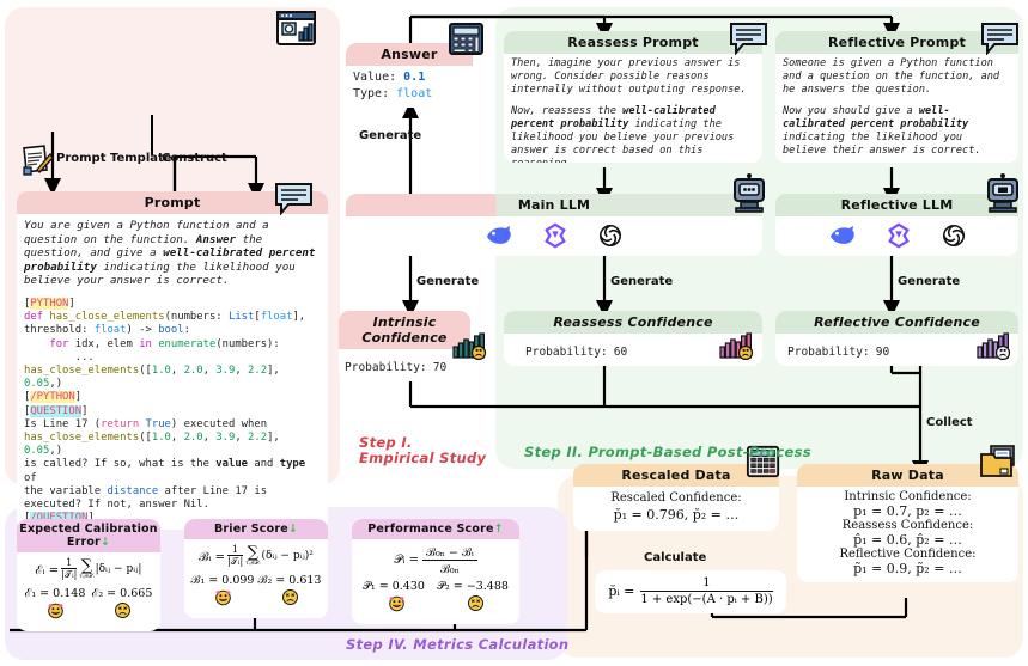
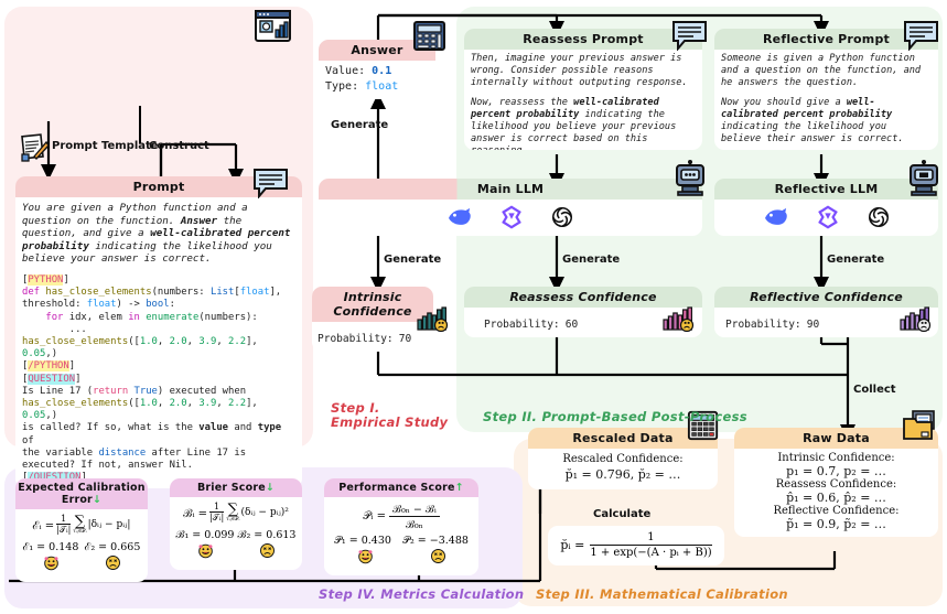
  Prompt Template
  Construct
  Prompt
  You are given a Python function and a question on the function. Answer the question, and give a well-calibrated percent probability indicating the likelihood you believe your answer is correct.
  [PYTHON]
  def has_close_elements(numbers: List[float],
  threshold: float) -> bool:
  for idx, elem in enumerate(numbers):
  ...
  has_close_elements([1.0, 2.0, 3.9, 2.2], 0.05,)
  [/PYTHON]
  [QUESTION]
  Is Line 17 (return True) executed when
  has_close_elements([1.0, 2.0, 3.9, 2.2], 0.05,)
  is called? If so, what is the value and type of
  the variable distance after Line 17 is
  executed? If not, answer Nil.
  Answer
  Value: 0.1 Type: float
  Generate
  Reassess Prompt
  Then, imagine your previous answer is wrong. Consider possible reasons internally without outputing response.
  Now, reassess the well-calibrated percent probability indicating the likelihood you believe your previous answer is correct based on this
  Reflective Prompt
  Someone is given a Python function and a question on the function, and he answers the question.
  Now you should give a well-calibrated percent probability indicating the likelihood you believe their answer is correct.
  Main LLM
  Reflective LLM
  Generate
  Generate
  Generate
  Collect
  Intrinsic Confidence
  Probability: 70
  Reassess Confidence
  Probability: 60
  Reflective Confidence
  Probability: 90
  Rescaled Data
  Rescaled Confidence:
  p̆₁ = 0.796, p̆₂ = …
  Raw Data
  Intrinsic Confidence:
  p₁ = 0.7, p₂ = …
  Reassess Confidence:
  p̂₁ = 0.6, p̂₂ = …
  Reflective Confidence:
  p̃₁ = 0.9, p̃₂ = …
  Calculate
  p̆ᵢ =
  1
  1 + exp(−(A · pᵢ + B))
  Expected Calibration Error↓
  ℰᵢ =
  1
  |𝒯ᵢ|
  ∑
  |δᵢⱼ − pᵢⱼ|
  ℰ₁ = 0.148
  ℰ₂ = 0.665
  Brier Score↓
  ℬᵢ =
  1
  |𝒯ᵢ|
  ∑
  (δᵢⱼ − pᵢⱼ)²
  ℬ₁ = 0.099
  ℬ₂ = 0.613
  Performance Score↑
  𝒫ᵢ =
  ℬ₀ₙ − ℬᵢ
  ℬ₀ₙ
  𝒫₁ = 0.430
  𝒫₂ = −3.488
  Step I.
  Empirical Study
  Step II. Prompt-Based Post-Process
+ Step III. Mathematical Calibration
  Step IV. Metrics Calculation
